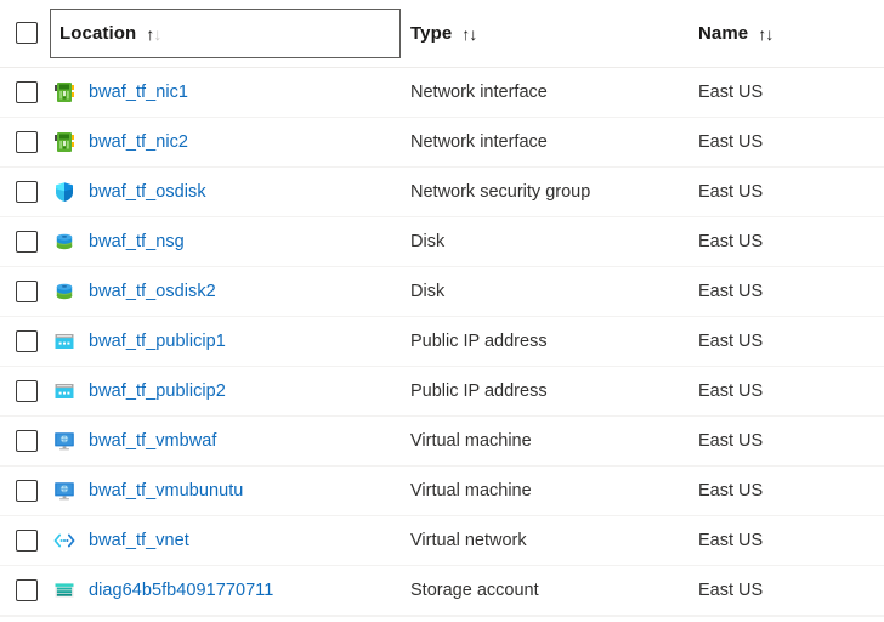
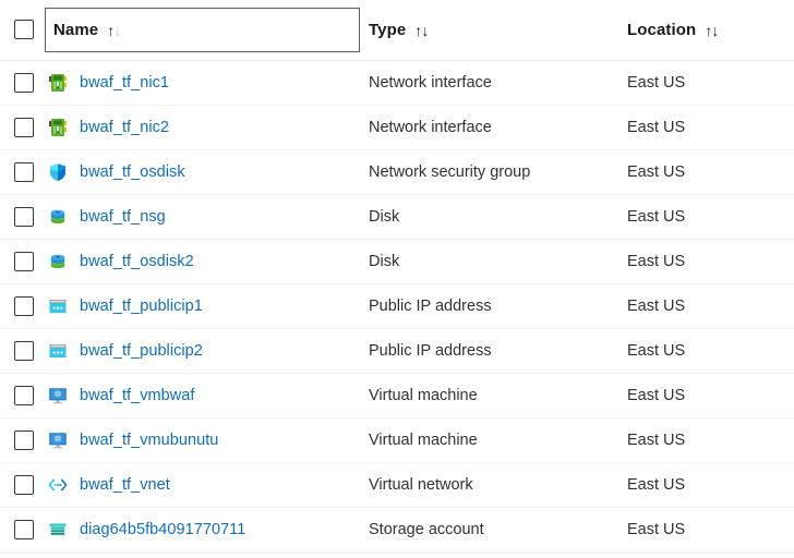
- Location
+ Name
  ↑
  ↓
  Type
  ↑
  ↓
- Name
+ Location
  ↑
  ↓
  bwaf_tf_nic1
  Network interface
  East US
  bwaf_tf_nic2
  Network interface
  East US
  bwaf_tf_osdisk
  Network security group
  East US
  bwaf_tf_nsg
  Disk
  East US
  bwaf_tf_osdisk2
  Disk
  East US
  bwaf_tf_publicip1
  Public IP address
  East US
  bwaf_tf_publicip2
  Public IP address
  East US
  bwaf_tf_vmbwaf
  Virtual machine
  East US
  bwaf_tf_vmubunutu
  Virtual machine
  East US
  bwaf_tf_vnet
  Virtual network
  East US
  diag64b5fb4091770711
  Storage account
  East US
